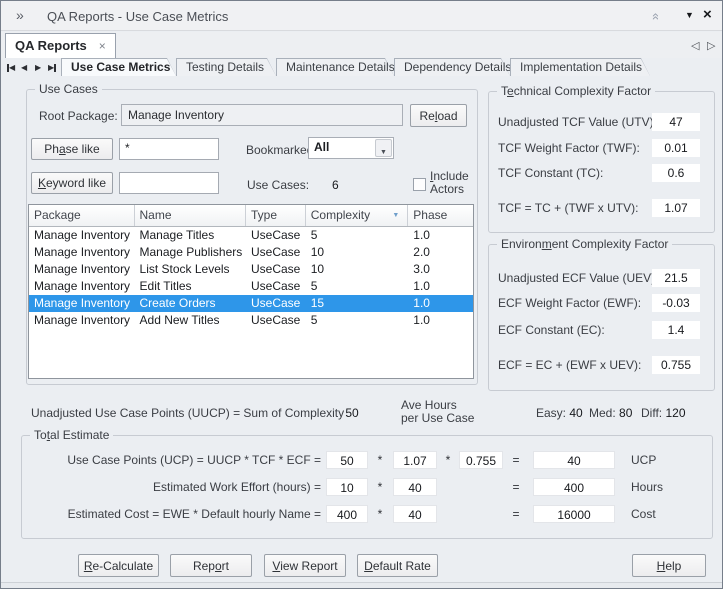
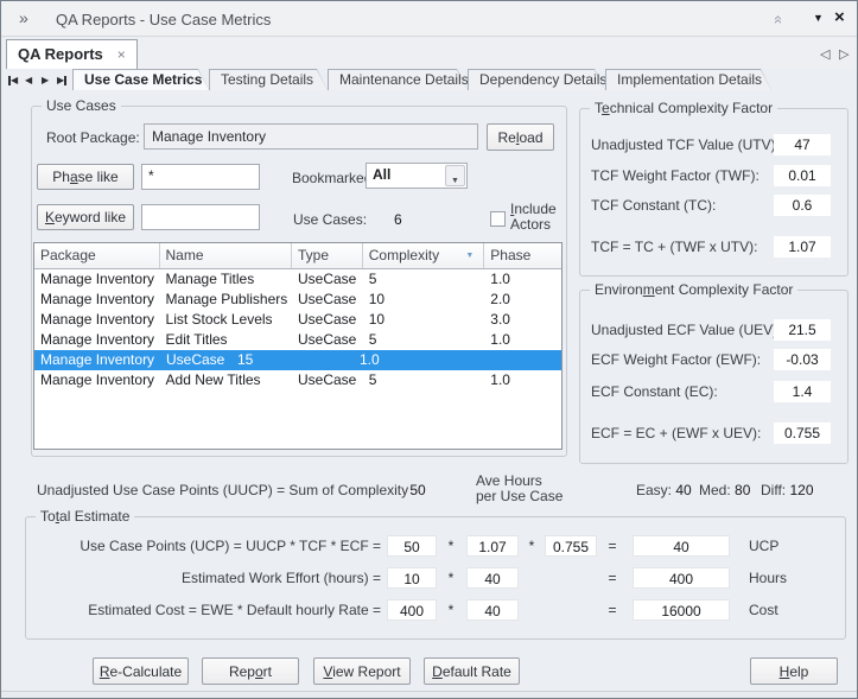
  »
  QA Reports - Use Case Metrics
  ▼
  ×
  QA Reports ×
  ◁
  ▷
  ◀
  ◀
  ▶
  ▶
  Use Case Metrics
  Testing Details
  Maintenance Details
  Dependency Details
  Implementation Details
  Use Cases
  Root Package:
  Manage Inventory
  Reload
  Phase like
  *
  Bookmarke
  All
  Keyword like
  Use Cases:
  6
  Include Actors
  Package
  Name
  Type
  Complexity
  Phase
  Manage Inventory
  Manage Titles
  UseCase
  5
  1.0
  Manage Inventory
  Manage Publishers
  UseCase
  10
  2.0
  Manage Inventory
  List Stock Levels
  UseCase
  10
  3.0
  Manage Inventory
  Edit Titles
  UseCase
  5
  1.0
  Manage Inventory
- Create Orders
  UseCase
  15
  1.0
  Manage Inventory
  Add New Titles
  UseCase
  5
  1.0
  Technical Complexity Factor
  Unadjusted TCF Value (UTV
  47
  TCF Weight Factor (TWF):
  0.01
  TCF Constant (TC):
  0.6
  TCF = TC + (TWF x UTV):
  1.07
  Environment Complexity Factor
  Unadjusted ECF Value (UEV
  21.5
  ECF Weight Factor (EWF):
  -0.03
  ECF Constant (EC):
  1.4
  ECF = EC + (EWF x UEV):
  0.755
  Unadjusted Use Case Points (UUCP) = Sum of Complexity
  50
  Ave Hours per Use Case
  Easy: 40
  Med: 80
  Diff: 120
  Total Estimate
  Use Case Points (UCP) = UUCP * TCF * ECF =
  50
  *
  1.07
  *
  0.755
  =
  40
  UCP
  Estimated Work Effort (hours) =
  10
  *
  40
  =
  400
  Hours
- Estimated Cost = EWE * Default hourly Name =
+ Estimated Cost = EWE * Default hourly Rate =
  400
  *
  40
  =
  16000
  Cost
  Re-Calculate
  Report
  View Report
  Default Rate
  Help
